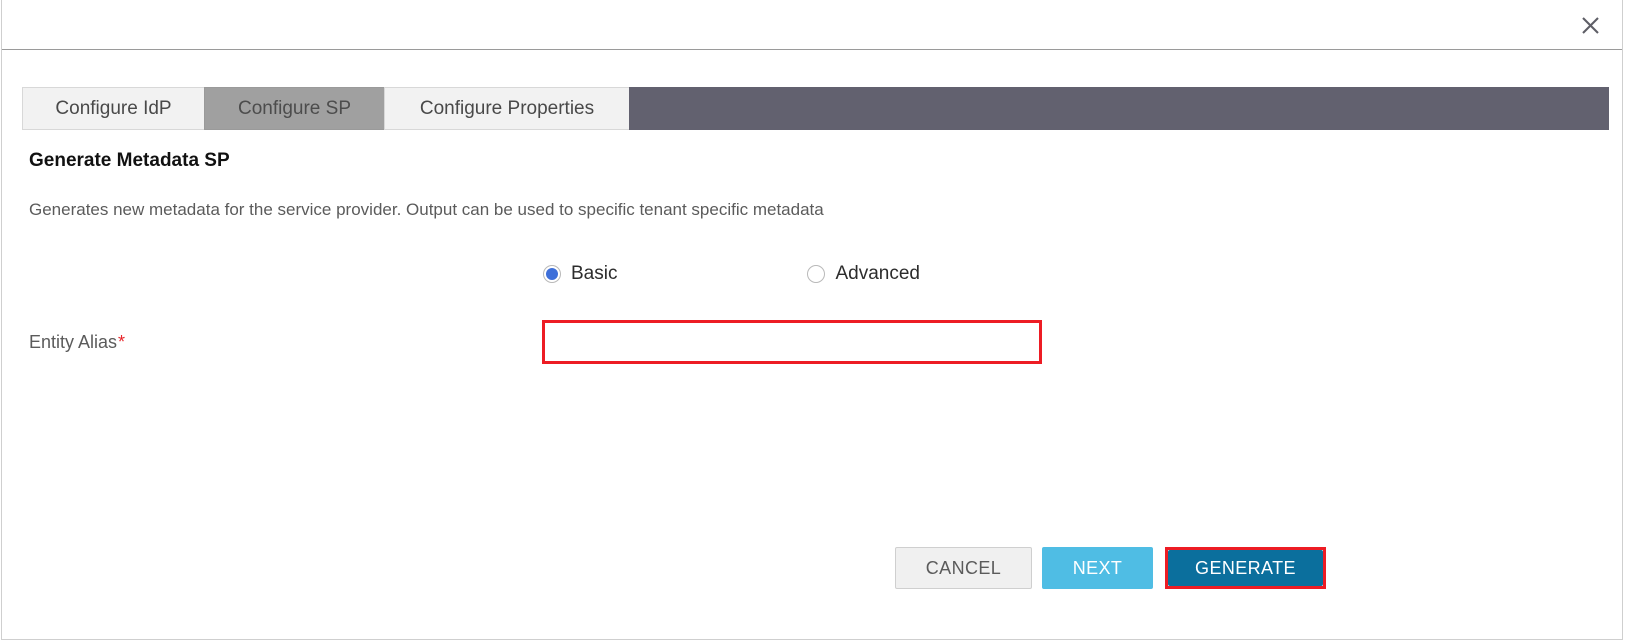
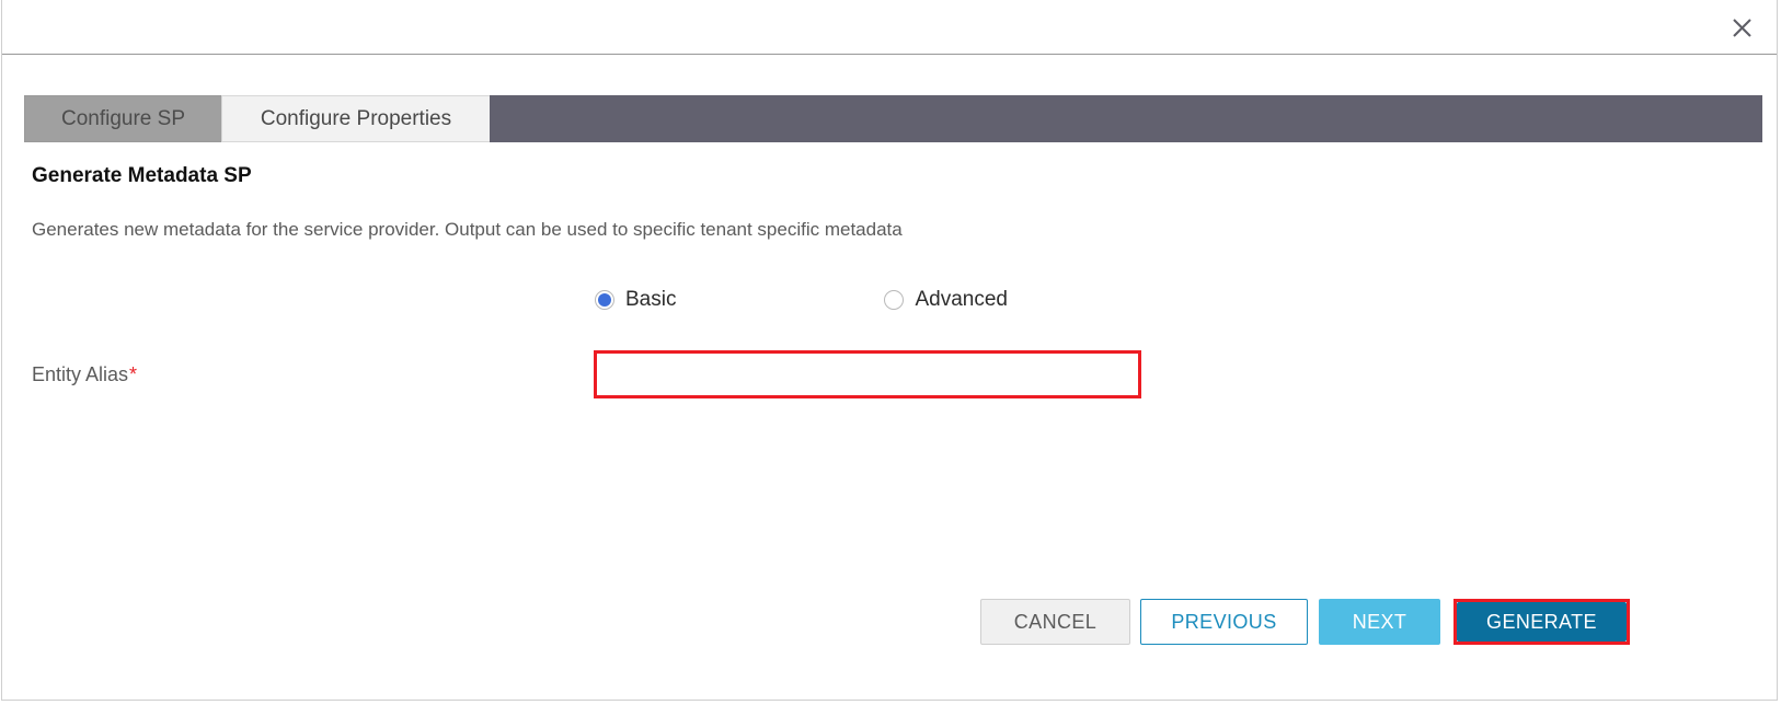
- Configure IdP
  Configure SP
  Configure Properties
  Generate Metadata SP
  Generates new metadata for the service provider. Output can be used to specific tenant specific metadata
  Basic
  Advanced
  Entity Alias*
  CANCEL
+ PREVIOUS
  NEXT
  GENERATE
